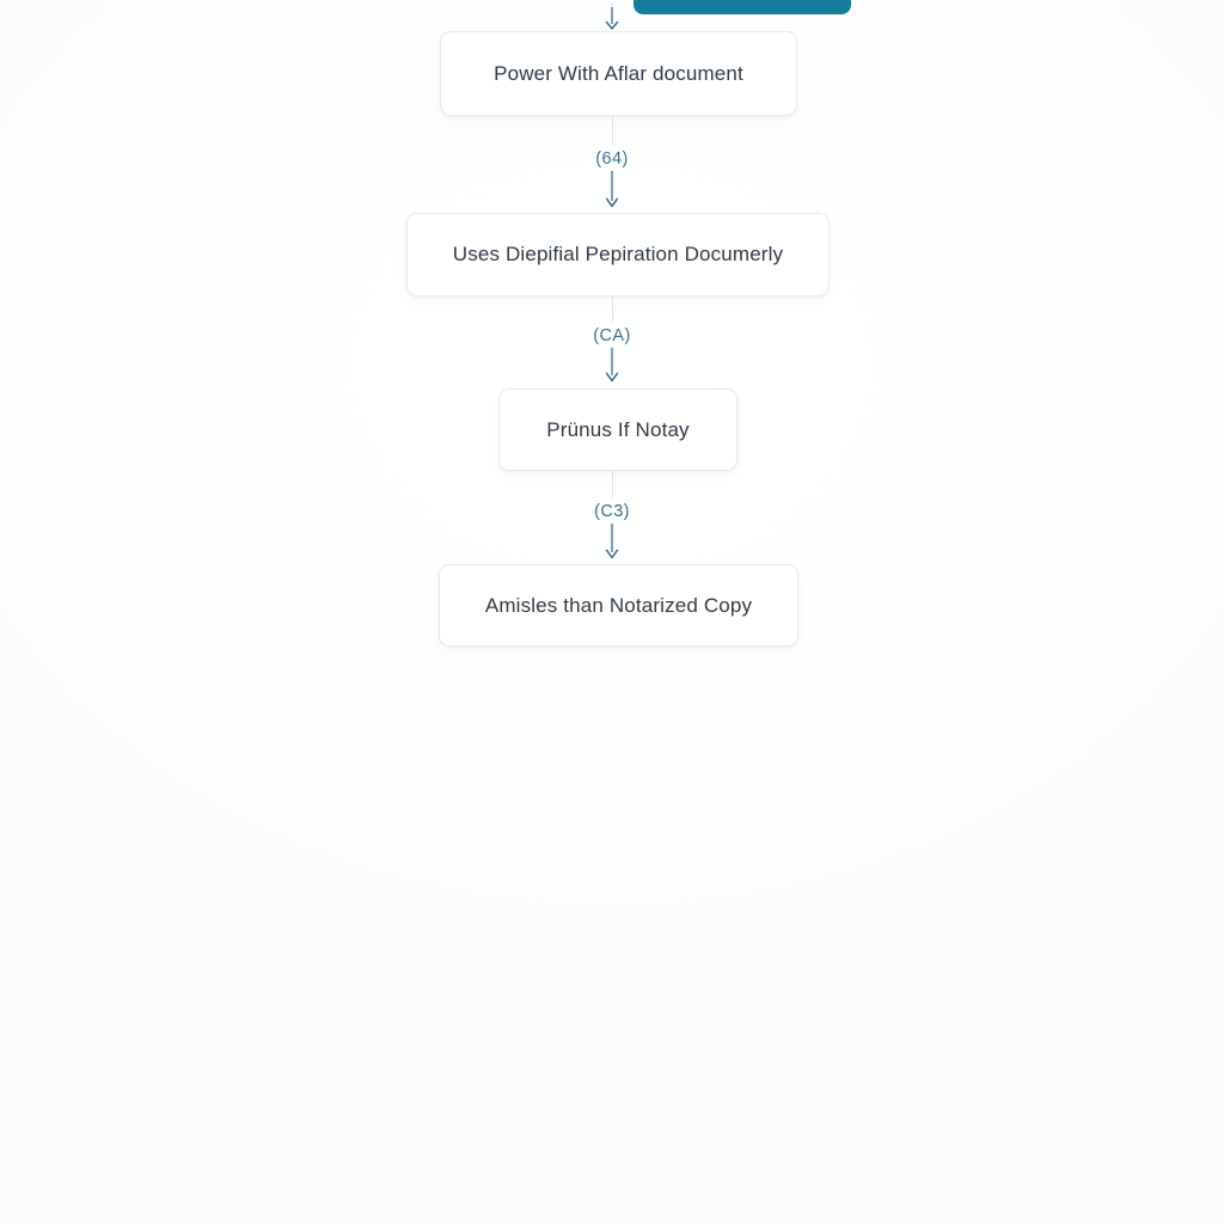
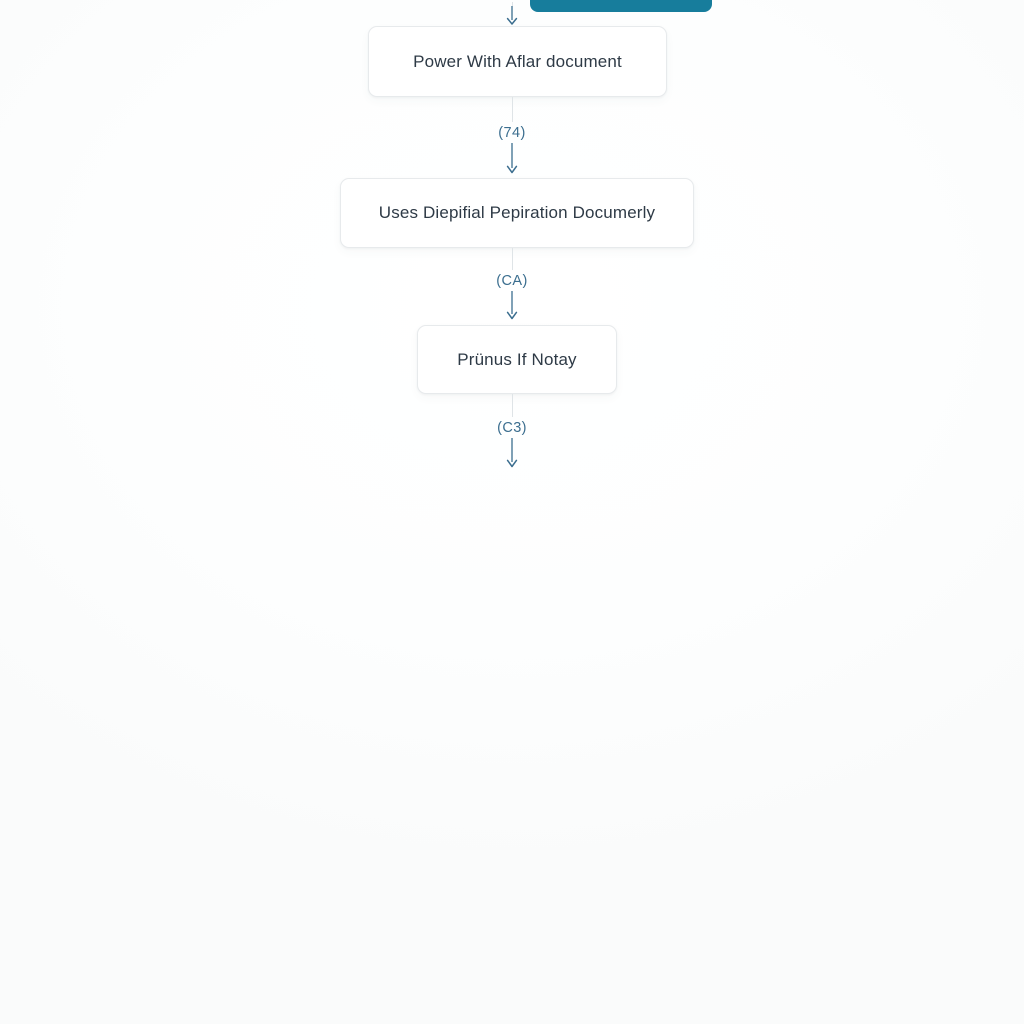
  Power With Aflar document
- (64)
+ (74)
  Uses Diepifial Pepiration Documerly
  (CA)
  Prünus If Notay
  (C3)
- Amisles than Notarized Copy
